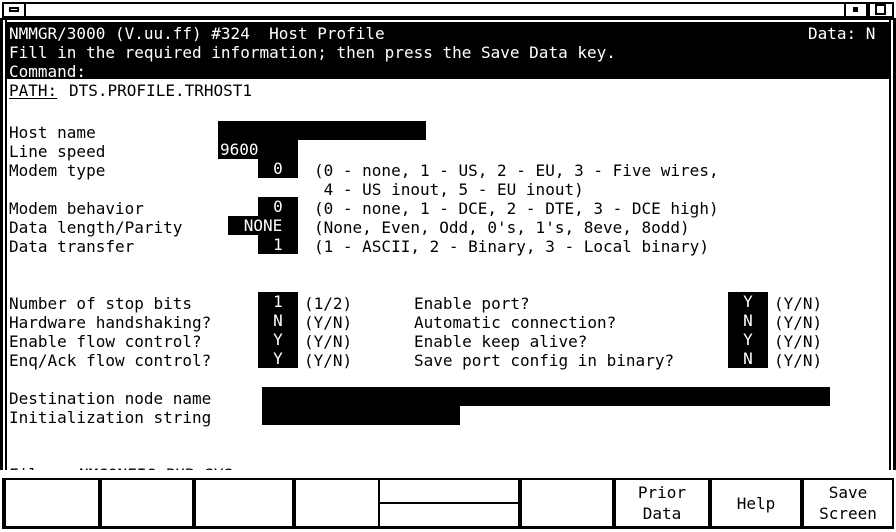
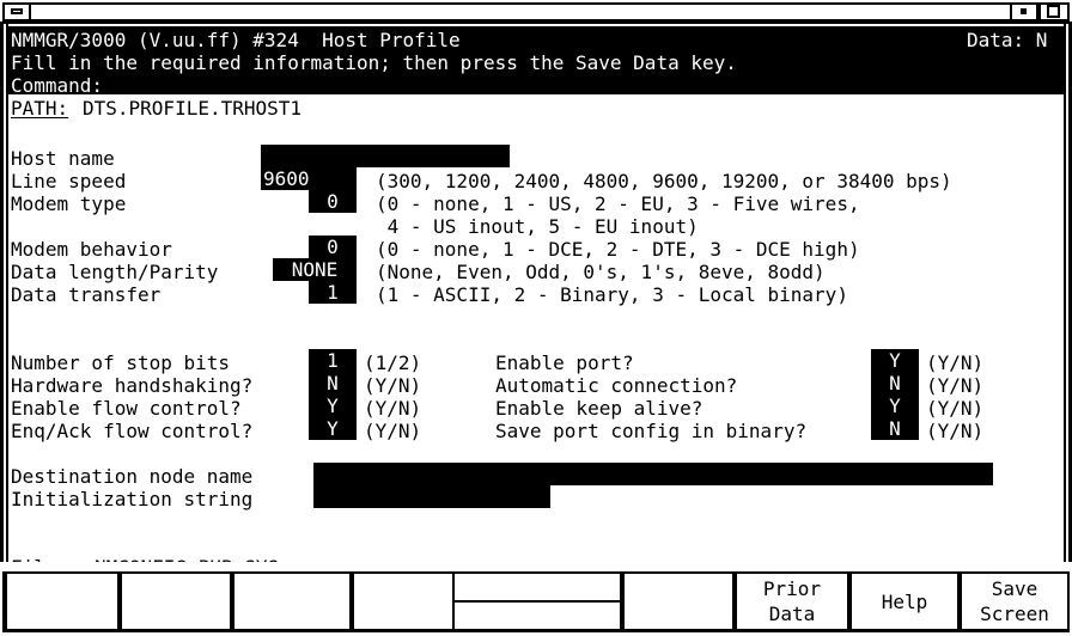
  NMMGR/3000 (V.uu.ff) #324 Host Profile
  Data: N
  Fill in the required information; then press the Save Data key.
  Command:
  PATH:
  DTS.PROFILE.TRHOST1
  Host name
  Line speed
  9600
+ (300, 1200, 2400, 4800, 9600, 19200, or 38400 bps)
  Modem type
  0
  (0 - none, 1 - US, 2 - EU, 3 - Five wires,
  4 - US inout, 5 - EU inout)
  Modem behavior
  0
  (0 - none, 1 - DCE, 2 - DTE, 3 - DCE high)
  Data length/Parity
  NONE
  (None, Even, Odd, 0's, 1's, 8eve, 8odd)
  Data transfer
  1
  (1 - ASCII, 2 - Binary, 3 - Local binary)
  Number of stop bits
  1
  (1/2)
  Hardware handshaking?
  N
  (Y/N)
  Enable flow control?
  Y
  (Y/N)
  Enq/Ack flow control?
  Y
  (Y/N)
  Enable port?
  Y
  (Y/N)
  Automatic connection?
  N
  (Y/N)
  Enable keep alive?
  Y
  (Y/N)
  Save port config in binary?
  N
  (Y/N)
  Destination node name
  Initialization string
  Prior
  Data
  Help
  Save
  Screen
